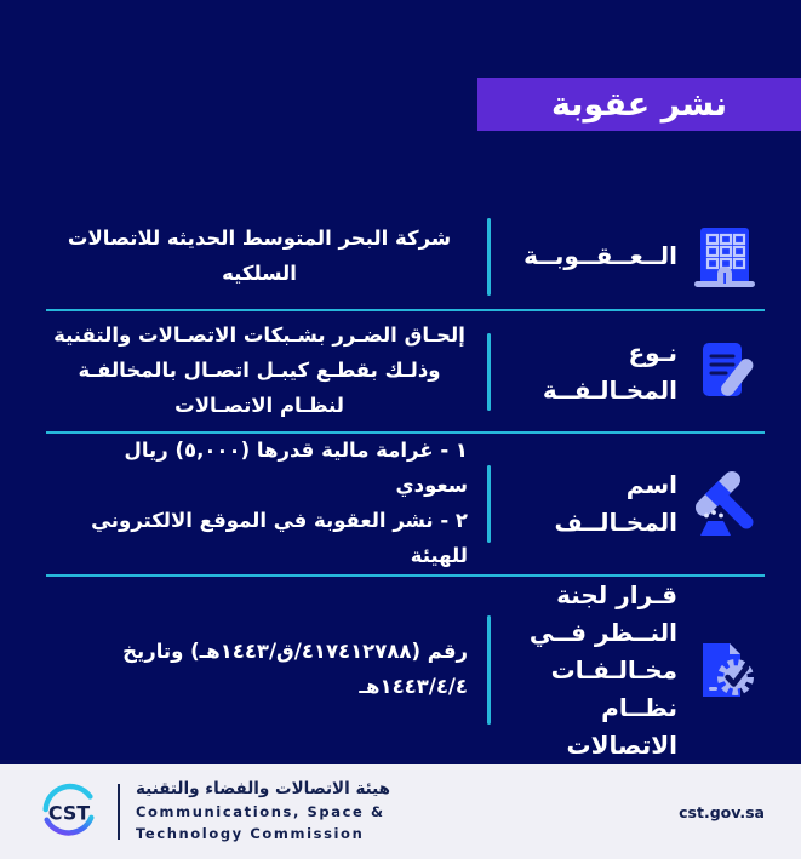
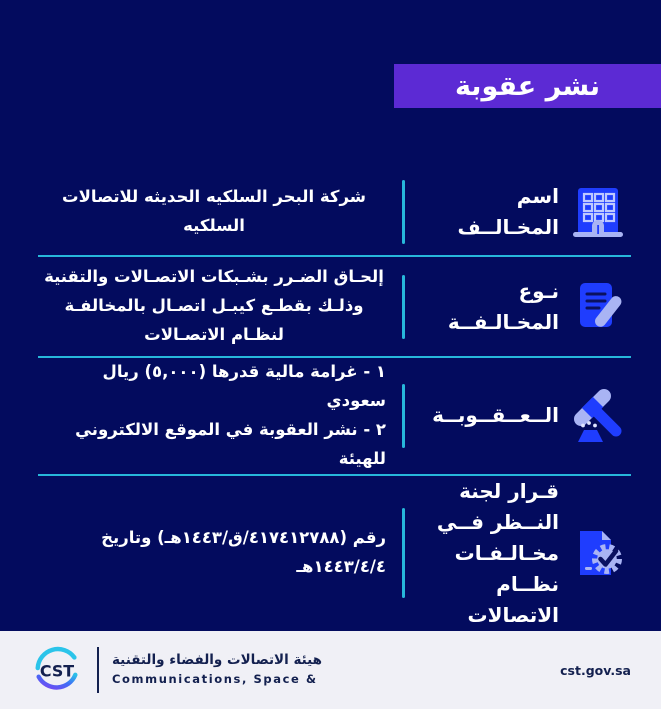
  نشر عقوبة
- الــعــقــوبــة
+ اسم المخـالــف
- شركة البحر المتوسط الحديثه للاتصالات السلكيه
+ شركة البحر السلكيه الحديثه للاتصالات السلكيه
  نـوع المخـالـفــة
  إلحـاق الضـرر بشـبكات الاتصـالات والتقنية وذلـك بقطـع كيبـل اتصـال بالمخالفـة لنظـام الاتصـالات
- اسم المخـالــف
+ الــعــقــوبــة
  ١ - غرامة مالية قدرها (٥,٠٠٠) ريال سعودي
  ٢ - نشر العقوبة في الموقع الالكتروني للهيئة
  قـرار لجنة النــظر فــي مخـالـفـات نظــام الاتصالات
  رقم (٤١٧٤١٢٧٨٨/ق/١٤٤٣هـ) وتاريخ ١٤٤٣/٤/٤هـ
  CST
  هيئة الاتصالات والفضاء والتقنية
  Communications, Space &
- Technology Commission
  cst.gov.sa
